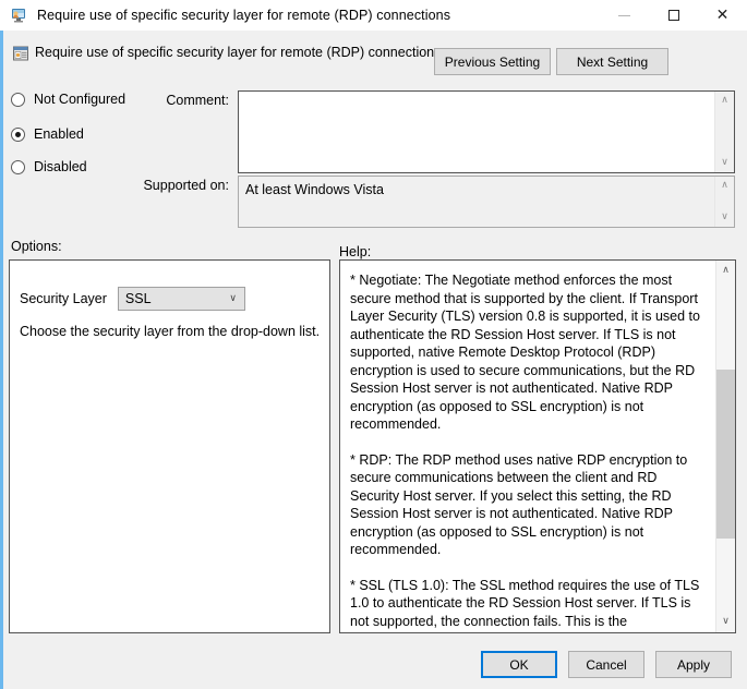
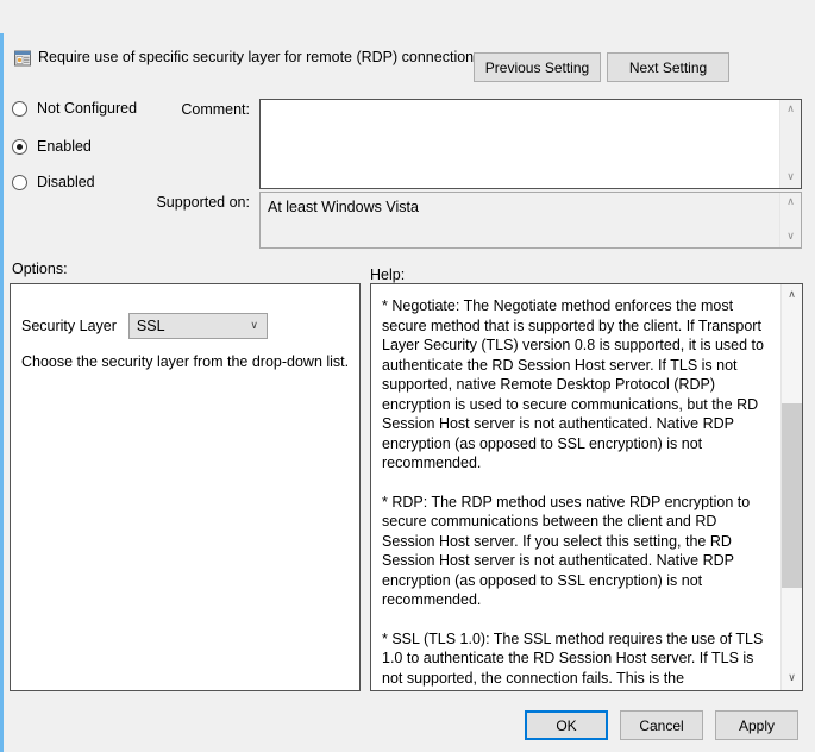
- Require use of specific security layer for remote (RDP) connections
- ✕
  Require use of specific security layer for remote (RDP) connection
  Previous Setting
  Next Setting
  Not Configured
  Enabled
  Disabled
  Comment:
  ∧
  ∨
  Supported on:
  At least Windows Vista
  ∧
  ∨
  Options:
  Help:
  Security Layer
  SSL
  ∨
  Choose the security layer from the drop-down list.
  * Negotiate: The Negotiate method enforces the most secure method that is supported by the client. If Transport Layer Security (TLS) version 0.8 is supported, it is used to authenticate the RD Session Host server. If TLS is not supported, native Remote Desktop Protocol (RDP) encryption is used to secure communications, but the RD Session Host server is not authenticated. Native RDP encryption (as opposed to SSL encryption) is not recommended.
- * RDP: The RDP method uses native RDP encryption to secure communications between the client and RD Security Host server. If you select this setting, the RD Session Host server is not authenticated. Native RDP encryption (as opposed to SSL encryption) is not recommended.
+ * RDP: The RDP method uses native RDP encryption to secure communications between the client and RD Session Host server. If you select this setting, the RD Session Host server is not authenticated. Native RDP encryption (as opposed to SSL encryption) is not recommended.
  * SSL (TLS 1.0): The SSL method requires the use of TLS 1.0 to authenticate the RD Session Host server. If TLS is not supported, the connection fails. This is the
  ∧
  ∨
  OK
  Cancel
  Apply
